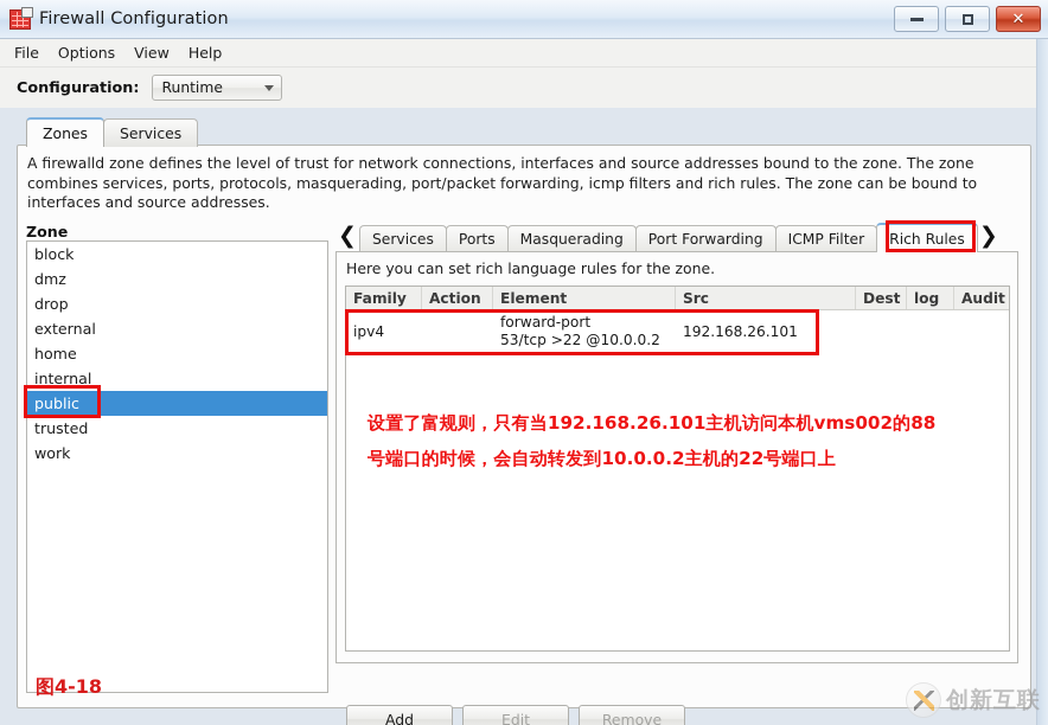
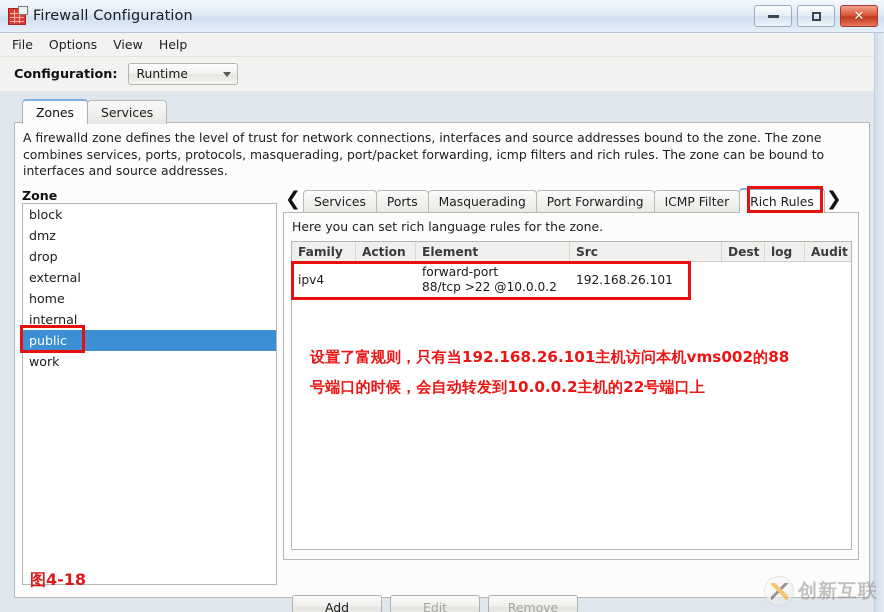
  Firewall Configuration
  ✕
  File
  Options
  View
  Help
  Configuration:
  Runtime
  Zones
  Services
  A firewalld zone defines the level of trust for network connections, interfaces and source addresses bound to the zone. The zone combines services, ports, protocols, masquerading, port/packet forwarding, icmp filters and rich rules. The zone can be bound to interfaces and source addresses.
  Zone
  block
  dmz
  drop
  external
  home
  internal
  public
- trusted
  work
  图4-18
  ❮
  Services
  Ports
  Masquerading
  Port Forwarding
  ICMP Filter
  Rich Rules
  ❯
  Here you can set rich language rules for the zone.
  Family
  Action
  Element
  Src
  Dest
  log
  Audit
  ipv4
  forward-port
- 53/tcp >22 @10.0.0.2
+ 88/tcp >22 @10.0.0.2
  192.168.26.101
  设置了富规则，只有当192.168.26.101主机访问本机vms002的88
  号端口的时候，会自动转发到10.0.0.2主机的22号端口上
  Add
  Edit
  Remove
  创新互联
